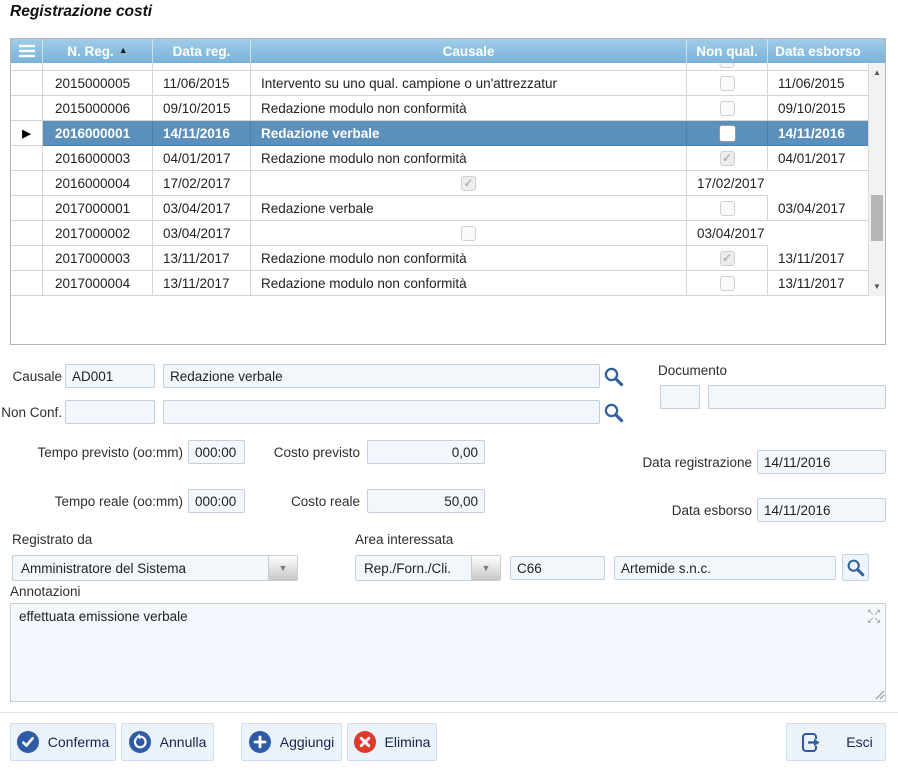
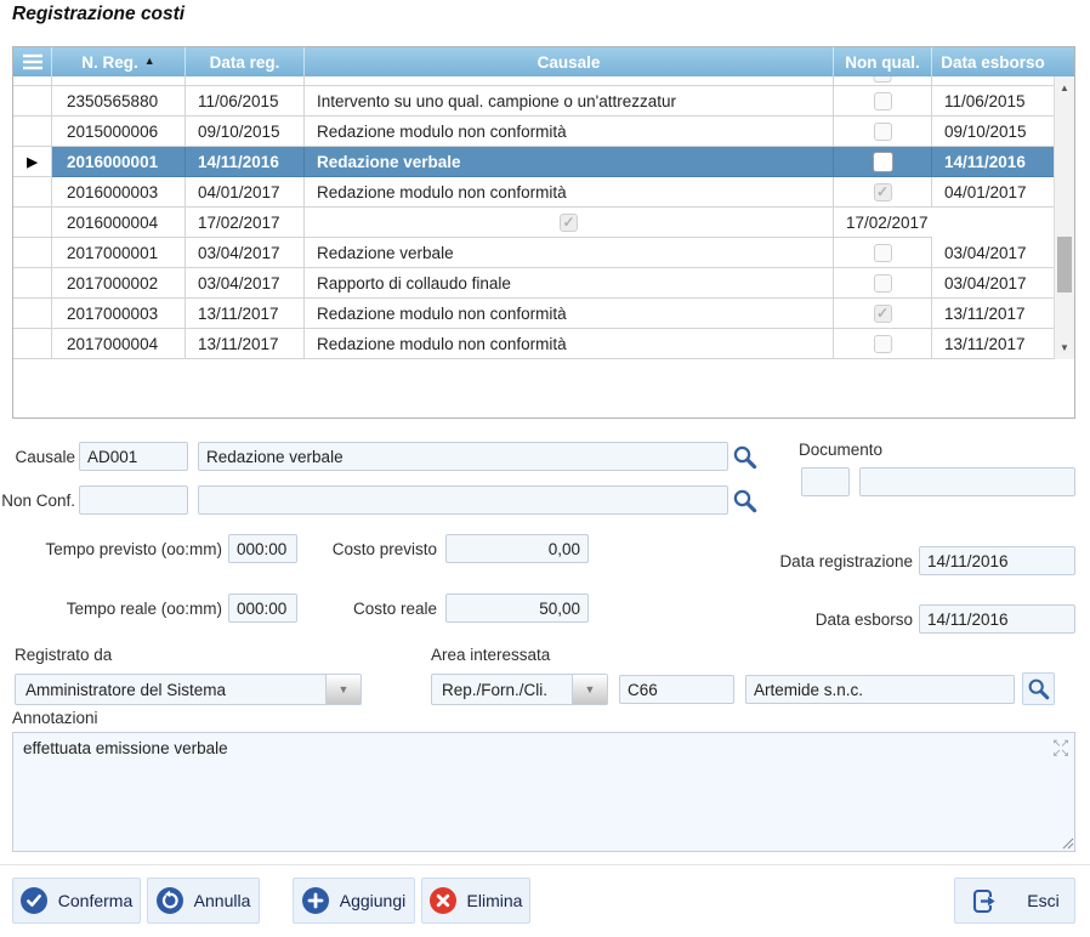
  Registrazione costi
  N. Reg.
  ▲
  Data reg.
  Causale
  Non qual.
  Data esborso
- 2015000005
+ 2350565880
  11/06/2015
  Intervento su uno qual. campione o un'attrezzatur
  11/06/2015
  2015000006
  09/10/2015
  Redazione modulo non conformità
  09/10/2015
  ▶
  2016000001
  14/11/2016
  Redazione verbale
  14/11/2016
  2016000003
  04/01/2017
  Redazione modulo non conformità
  ✓
  04/01/2017
  2016000004
  17/02/2017
  ✓
  17/02/2017
  2017000001
  03/04/2017
  Redazione verbale
  03/04/2017
  2017000002
  03/04/2017
+ Rapporto di collaudo finale
  03/04/2017
  2017000003
  13/11/2017
  Redazione modulo non conformità
  ✓
  13/11/2017
  2017000004
  13/11/2017
  Redazione modulo non conformità
  13/11/2017
  ▲
  ▼
  Causale
  AD001
  Redazione verbale
  Documento
  Non Conf.
  Tempo previsto (oo:mm)
  000:00
  Costo previsto
  0,00
  Data registrazione
  14/11/2016
  Tempo reale (oo:mm)
  000:00
  Costo reale
  50,00
  Data esborso
  14/11/2016
  Registrato da
  Amministratore del Sistema
  ▼
  Area interessata
  Rep./Forn./Cli.
  ▼
  C66
  Artemide s.n.c.
  Annotazioni
  effettuata emissione verbale
  ↖↗
  ↙↘
  Conferma
  Annulla
  Aggiungi
  Elimina
  Esci
